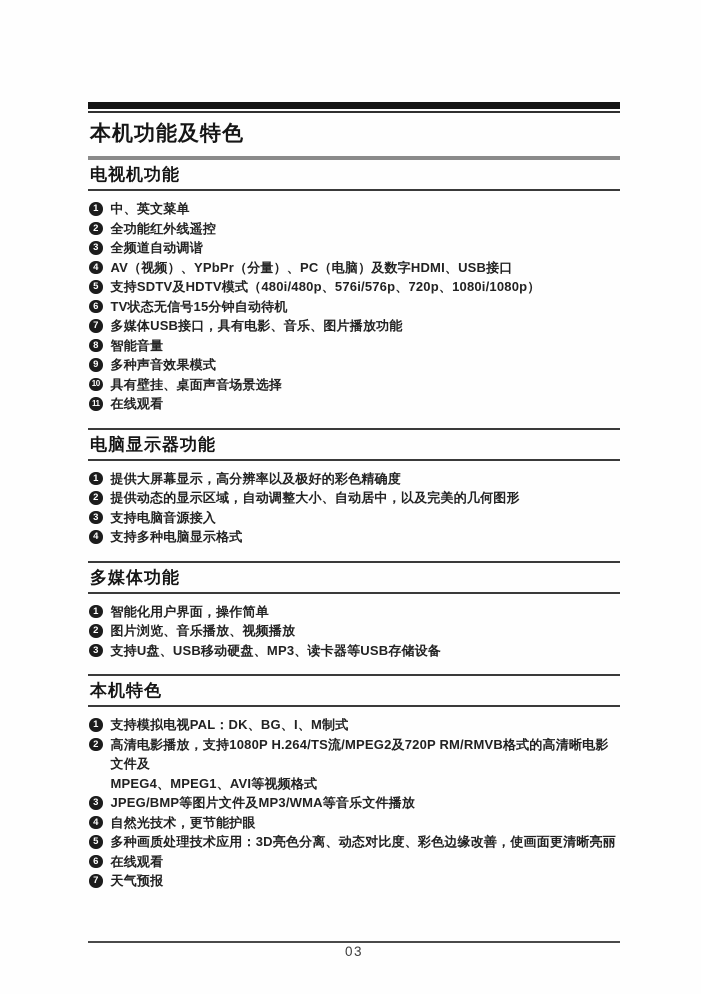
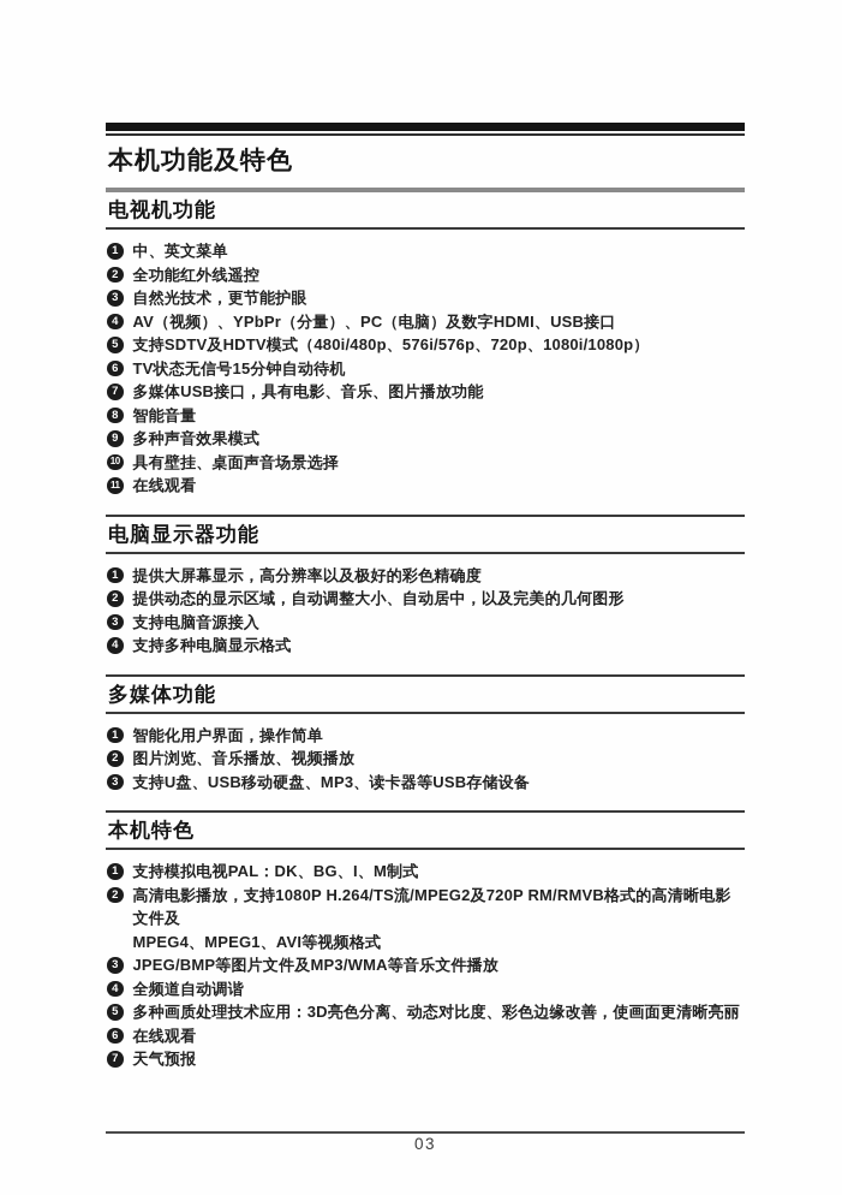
  本机功能及特色
  电视机功能
  1
  中、英文菜单
  2
  全功能红外线遥控
  3
- 全频道自动调谐
+ 自然光技术，更节能护眼
  4
  AV（视频）、YPbPr（分量）、PC（电脑）及数字HDMI、USB接口
  5
  支持SDTV及HDTV模式（480i/480p、576i/576p、720p、1080i/1080p）
  6
  TV状态无信号15分钟自动待机
  7
  多媒体USB接口，具有电影、音乐、图片播放功能
  8
  智能音量
  9
  多种声音效果模式
  10
  具有壁挂、桌面声音场景选择
  11
  在线观看
  电脑显示器功能
  1
  提供大屏幕显示，高分辨率以及极好的彩色精确度
  2
  提供动态的显示区域，自动调整大小、自动居中，以及完美的几何图形
  3
  支持电脑音源接入
  4
  支持多种电脑显示格式
  多媒体功能
  1
  智能化用户界面，操作简单
  2
  图片浏览、音乐播放、视频播放
  3
  支持U盘、USB移动硬盘、MP3、读卡器等USB存储设备
  本机特色
  1
  支持模拟电视PAL：DK、BG、I、M制式
  2
  高清电影播放，支持1080P H.264/TS流/MPEG2及720P RM/RMVB格式的高清晰电影文件及
  MPEG4、MPEG1、AVI等视频格式
  3
  JPEG/BMP等图片文件及MP3/WMA等音乐文件播放
  4
- 自然光技术，更节能护眼
+ 全频道自动调谐
  5
  多种画质处理技术应用：3D亮色分离、动态对比度、彩色边缘改善，使画面更清晰亮丽
  6
  在线观看
  7
  天气预报
  03
